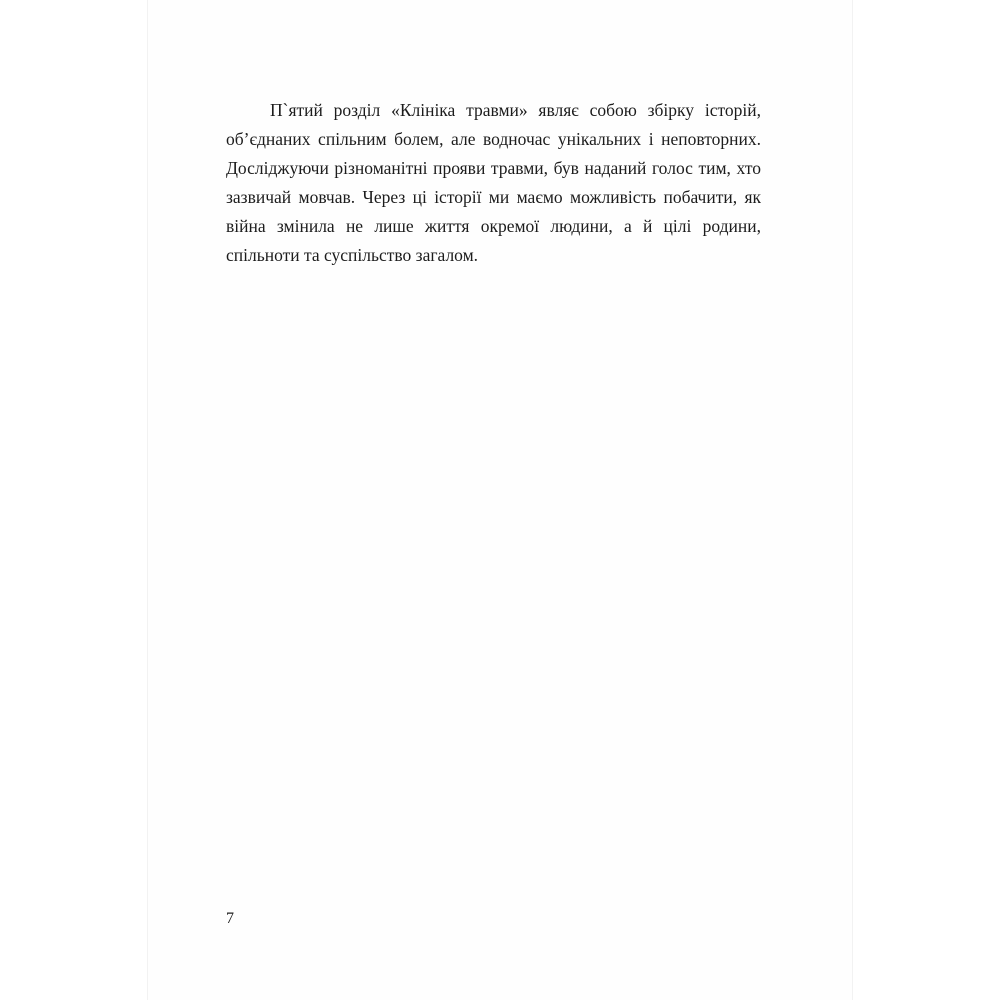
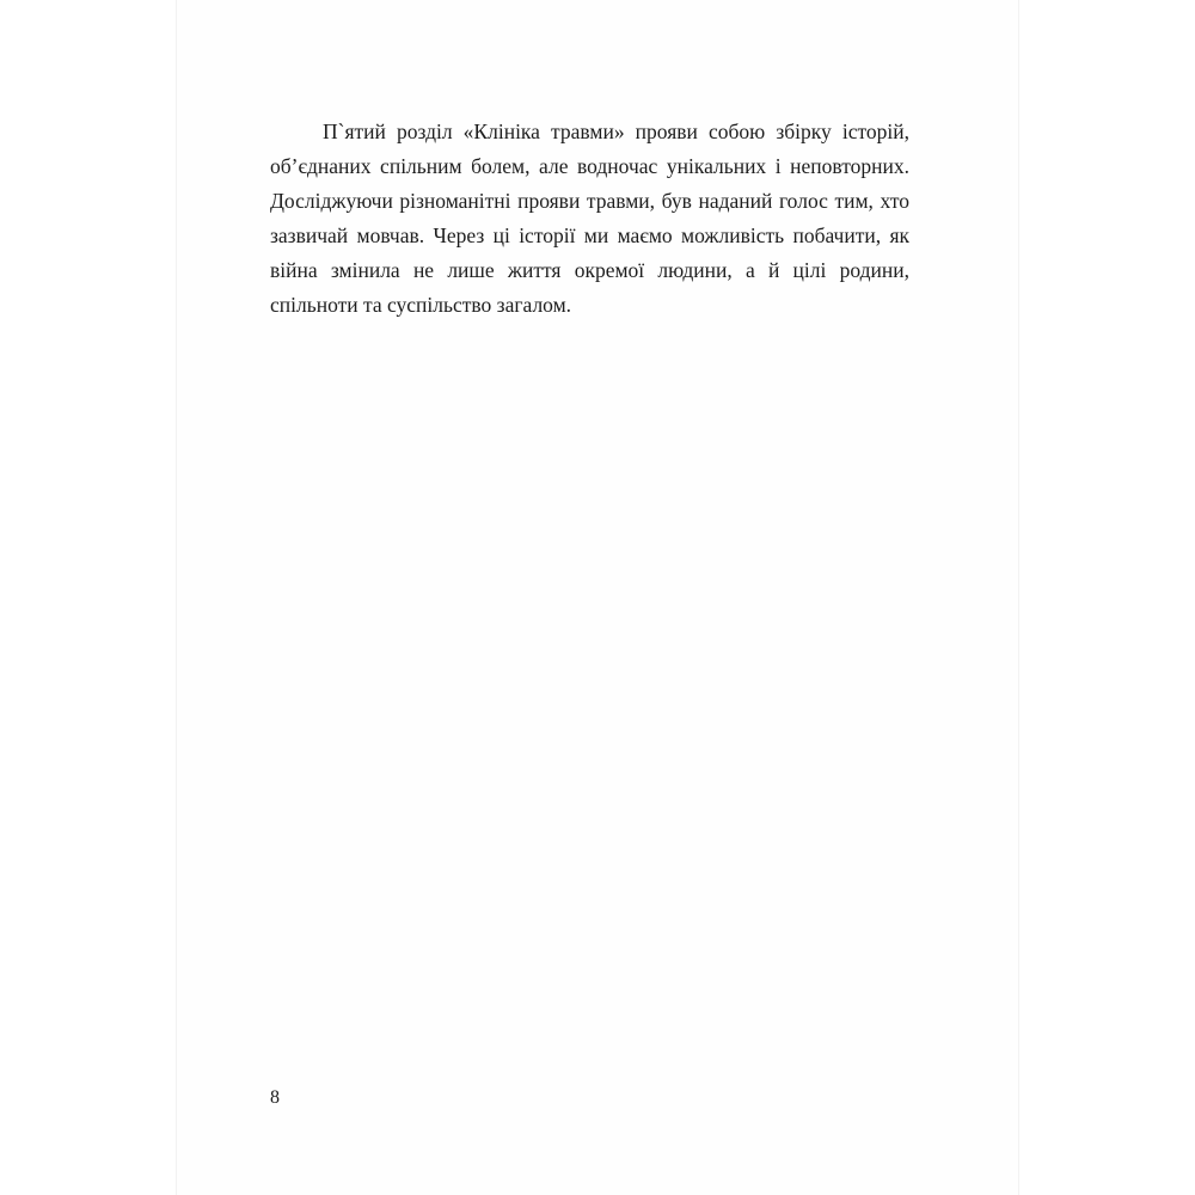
- П`ятий розділ «Клініка травми» являє собою збірку історій, об’єднаних спільним болем, але водночас унікальних і неповторних. Досліджуючи різноманітні прояви травми, був наданий голос тим, хто зазвичай мовчав. Через ці історії ми маємо можливість побачити, як війна змінила не лише життя окремої людини, а й цілі родини, спільноти та суспільство загалом.
+ П`ятий розділ «Клініка травми» прояви собою збірку історій, об’єднаних спільним болем, але водночас унікальних і неповторних. Досліджуючи різноманітні прояви травми, був наданий голос тим, хто зазвичай мовчав. Через ці історії ми маємо можливість побачити, як війна змінила не лише життя окремої людини, а й цілі родини, спільноти та суспільство загалом.
- 7
+ 8
